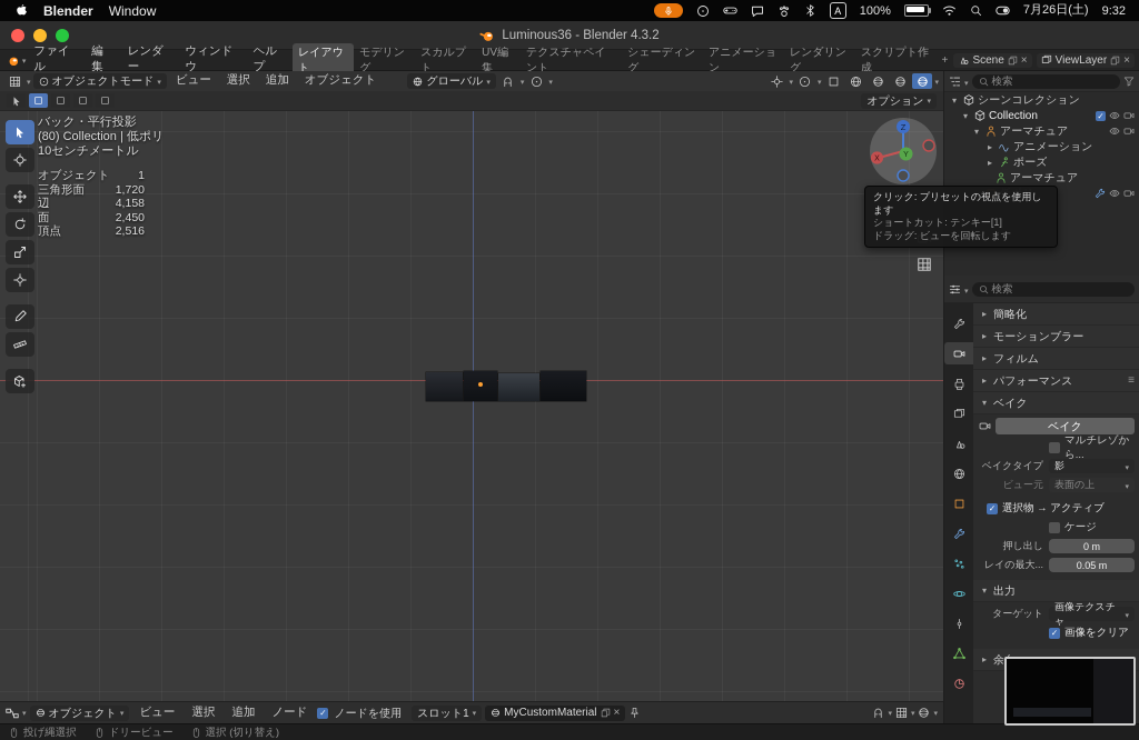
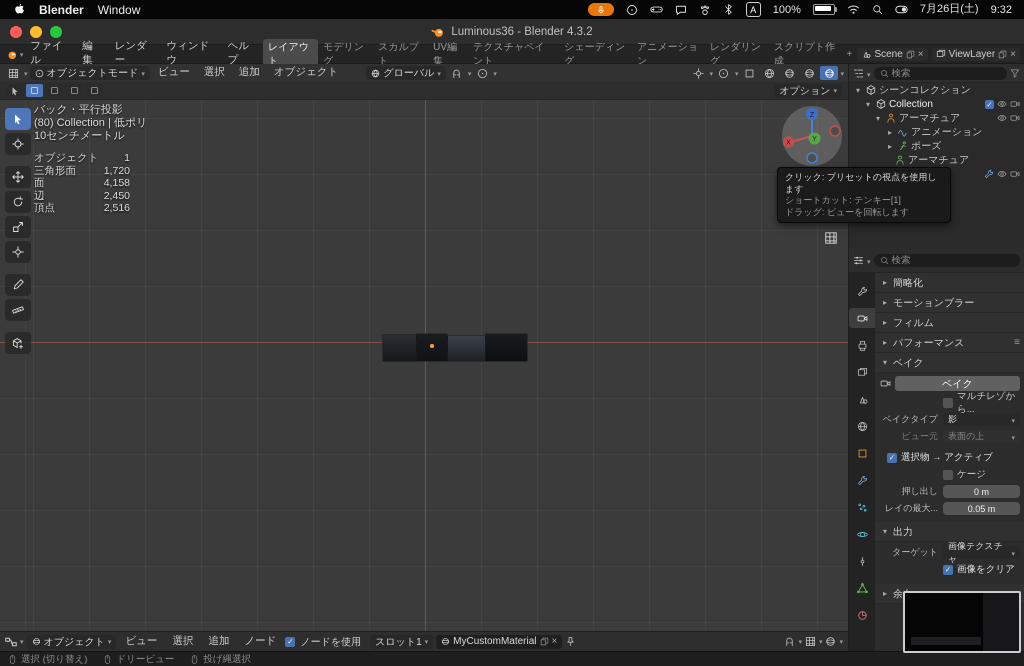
  Blender
  Window
  A
  100%
  7月26日(土)
  9:32
  Luminous36 - Blender 4.3.2
  ファイル
  編集
  レンダー
  ウィンドウ
  ヘルプ
  レイアウト
  モデリング
  スカルプト
  UV編集
  テクスチャペイント
  シェーディング
  アニメーション
  レンダリング
  スクリプト作成
  +
  Scene
  ViewLayer
  オブジェクトモード
  ビュー
  選択
  追加
  オブジェクト
  グローバル
  オプション
  バック・平行投影
  (80) Collection | 低ポリ
  10センチメートル
  オブジェクト
  1
  三角形面
  1,720
- 辺
+ 面
  4,158
- 面
+ 辺
  2,450
  頂点
  2,516
  Z
  検索
  シーンコレクション
  Collection
  アーマチュア
  アニメーション
  ポーズ
  アーマチュア
  検索
  簡略化
  モーションブラー
  フィルム
  パフォーマンス
  ベイク
  ベイク
  マルチレゾから...
  ベイクタイプ
  影
  ビュー元
  表面の上
  選択物 → アクティブ
  ケージ
  押し出し
  0 m
  レイの最大...
  0.05 m
  出力
  ターゲット
  画像テクスチャ
  画像をクリア
  オブジェクト
  ビュー
  選択
  追加
  ノード
  ノードを使用
  スロット1
  MyCustomMaterial
- 投げ縄選択
+ 選択 (切り替え)
  ドリービュー
- 選択 (切り替え)
+ 投げ縄選択
  クリック: プリセットの視点を使用します
  ショートカット: テンキー[1]
  ドラッグ: ビューを回転します
